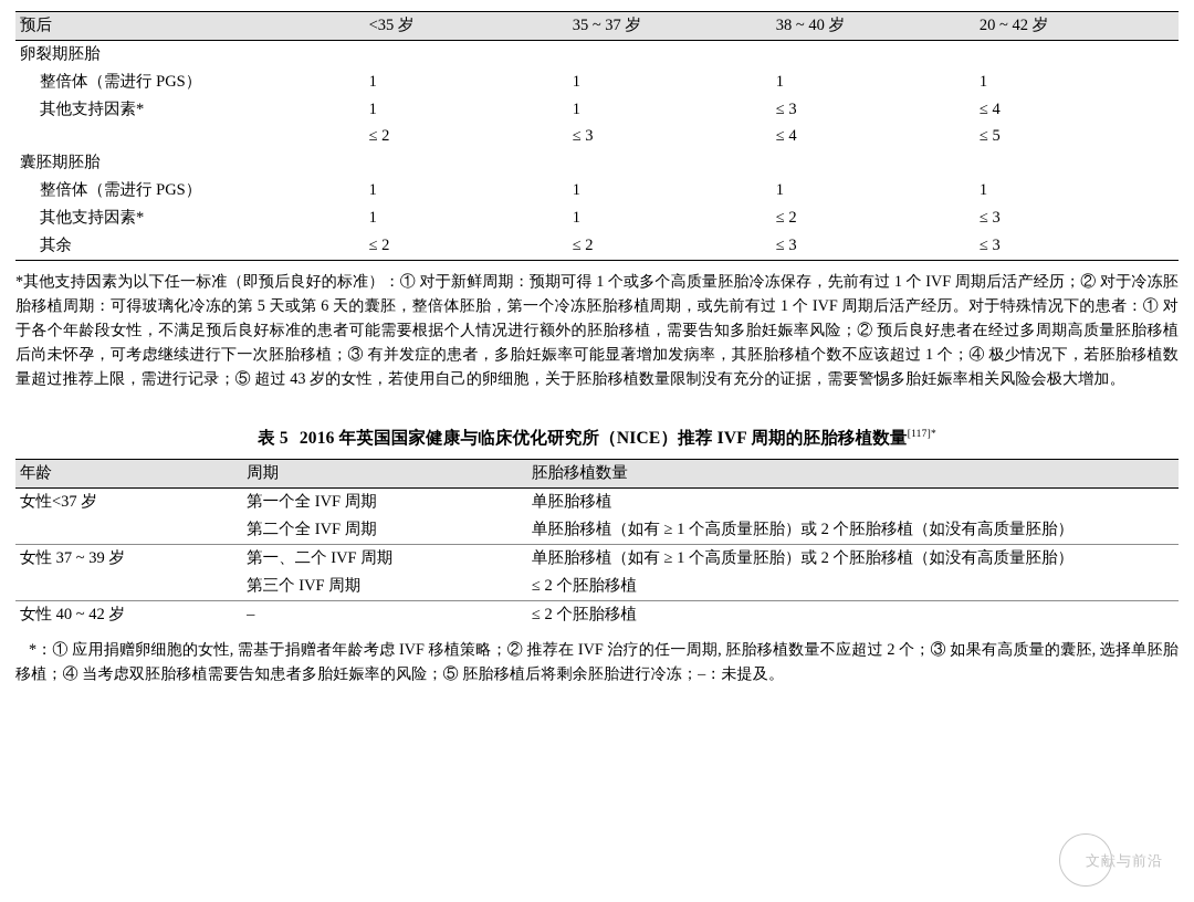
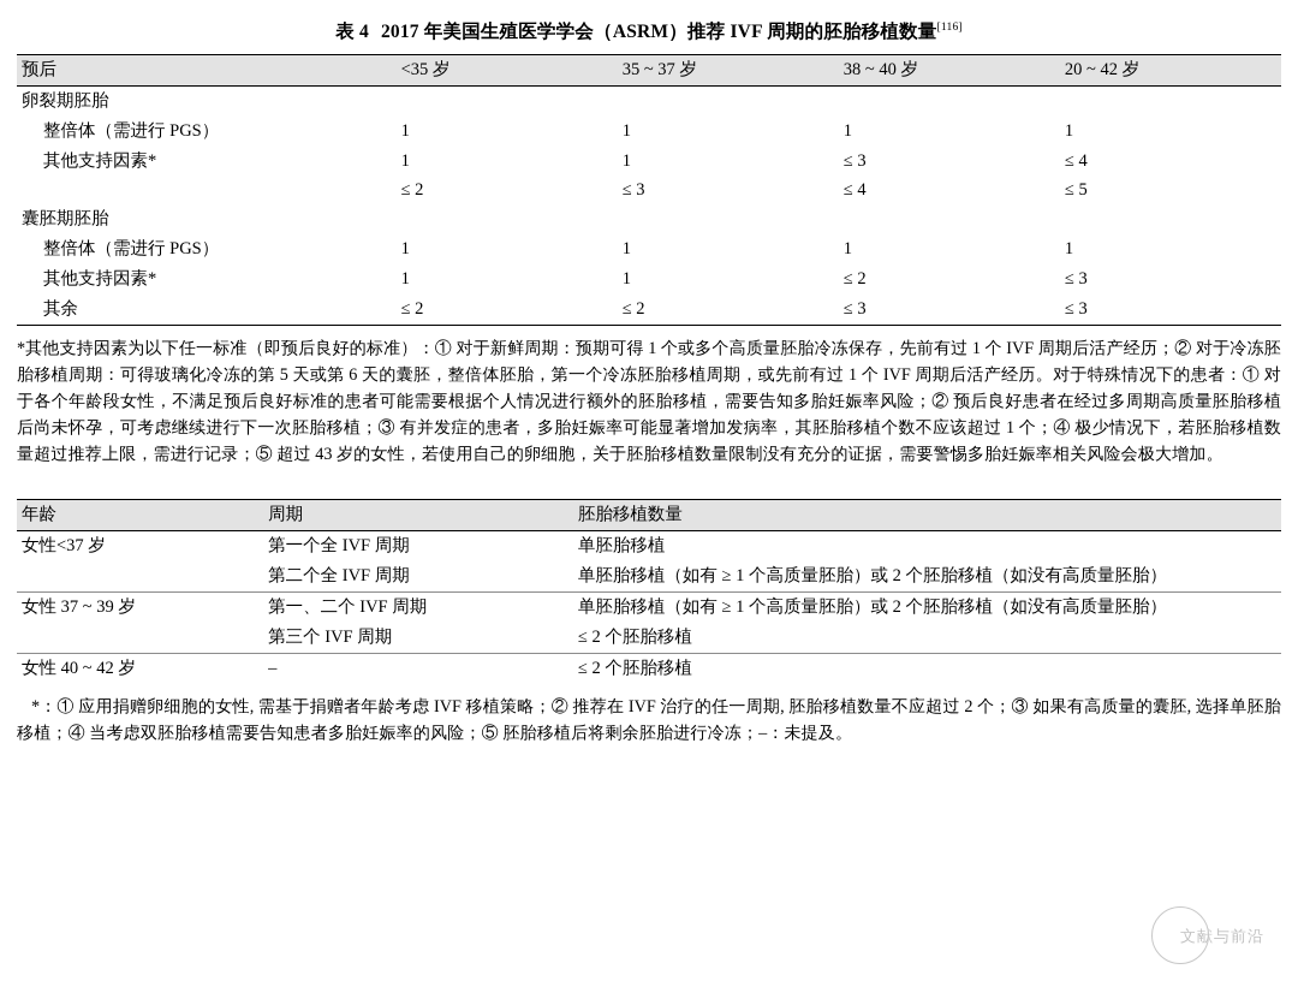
+ 表 4 2017 年美国生殖医学学会（ASRM）推荐 IVF 周期的胚胎移植数量[116]
  预后	<35 岁	35 ~ 37 岁	38 ~ 40 岁	20 ~ 42 岁
  卵裂期胚胎
  整倍体（需进行 PGS）	1	1	1	1
  其他支持因素*	1	1	≤ 3	≤ 4
  	≤ 2	≤ 3	≤ 4	≤ 5
  囊胚期胚胎
  整倍体（需进行 PGS）	1	1	1	1
  其他支持因素*	1	1	≤ 2	≤ 3
  其余	≤ 2	≤ 2	≤ 3	≤ 3
  *其他支持因素为以下任一标准（即预后良好的标准）：① 对于新鲜周期：预期可得 1 个或多个高质量胚胎冷冻保存，先前有过 1 个 IVF 周期后活产经历；② 对于冷冻胚胎移植周期：可得玻璃化冷冻的第 5 天或第 6 天的囊胚，整倍体胚胎，第一个冷冻胚胎移植周期，或先前有过 1 个 IVF 周期后活产经历。对于特殊情况下的患者：① 对于各个年龄段女性，不满足预后良好标准的患者可能需要根据个人情况进行额外的胚胎移植，需要告知多胎妊娠率风险；② 预后良好患者在经过多周期高质量胚胎移植后尚未怀孕，可考虑继续进行下一次胚胎移植；③ 有并发症的患者，多胎妊娠率可能显著增加发病率，其胚胎移植个数不应该超过 1 个；④ 极少情况下，若胚胎移植数量超过推荐上限，需进行记录；⑤ 超过 43 岁的女性，若使用自己的卵细胞，关于胚胎移植数量限制没有充分的证据，需要警惕多胎妊娠率相关风险会极大增加。
- 表 5 2016 年英国国家健康与临床优化研究所（NICE）推荐 IVF 周期的胚胎移植数量[117]*
  年龄	周期	胚胎移植数量
  女性<37 岁	第一个全 IVF 周期	单胚胎移植
  	第二个全 IVF 周期	单胚胎移植（如有 ≥ 1 个高质量胚胎）或 2 个胚胎移植（如没有高质量胚胎）
  女性 37 ~ 39 岁	第一、二个 IVF 周期	单胚胎移植（如有 ≥ 1 个高质量胚胎）或 2 个胚胎移植（如没有高质量胚胎）
  	第三个 IVF 周期	≤ 2 个胚胎移植
  女性 40 ~ 42 岁	–	≤ 2 个胚胎移植
  *：① 应用捐赠卵细胞的女性, 需基于捐赠者年龄考虑 IVF 移植策略；② 推荐在 IVF 治疗的任一周期, 胚胎移植数量不应超过 2 个；③ 如果有高质量的囊胚, 选择单胚胎移植；④ 当考虑双胚胎移植需要告知患者多胎妊娠率的风险；⑤ 胚胎移植后将剩余胚胎进行冷冻；–：未提及。
  文献与前沿
